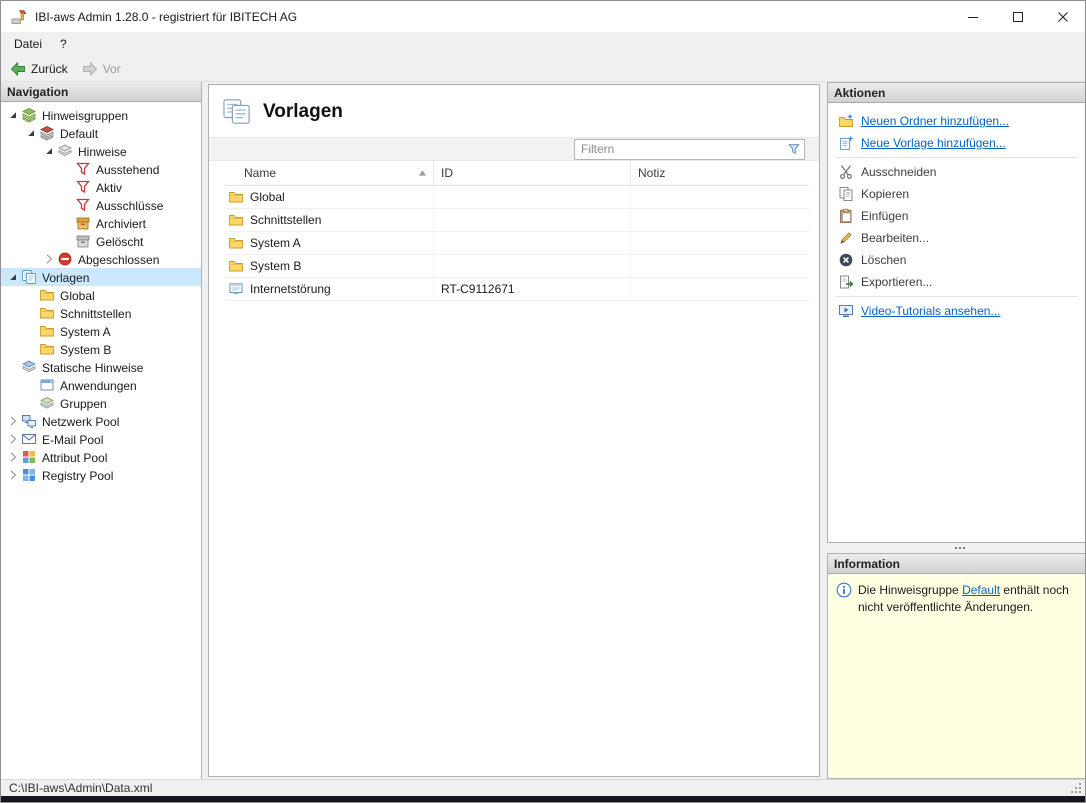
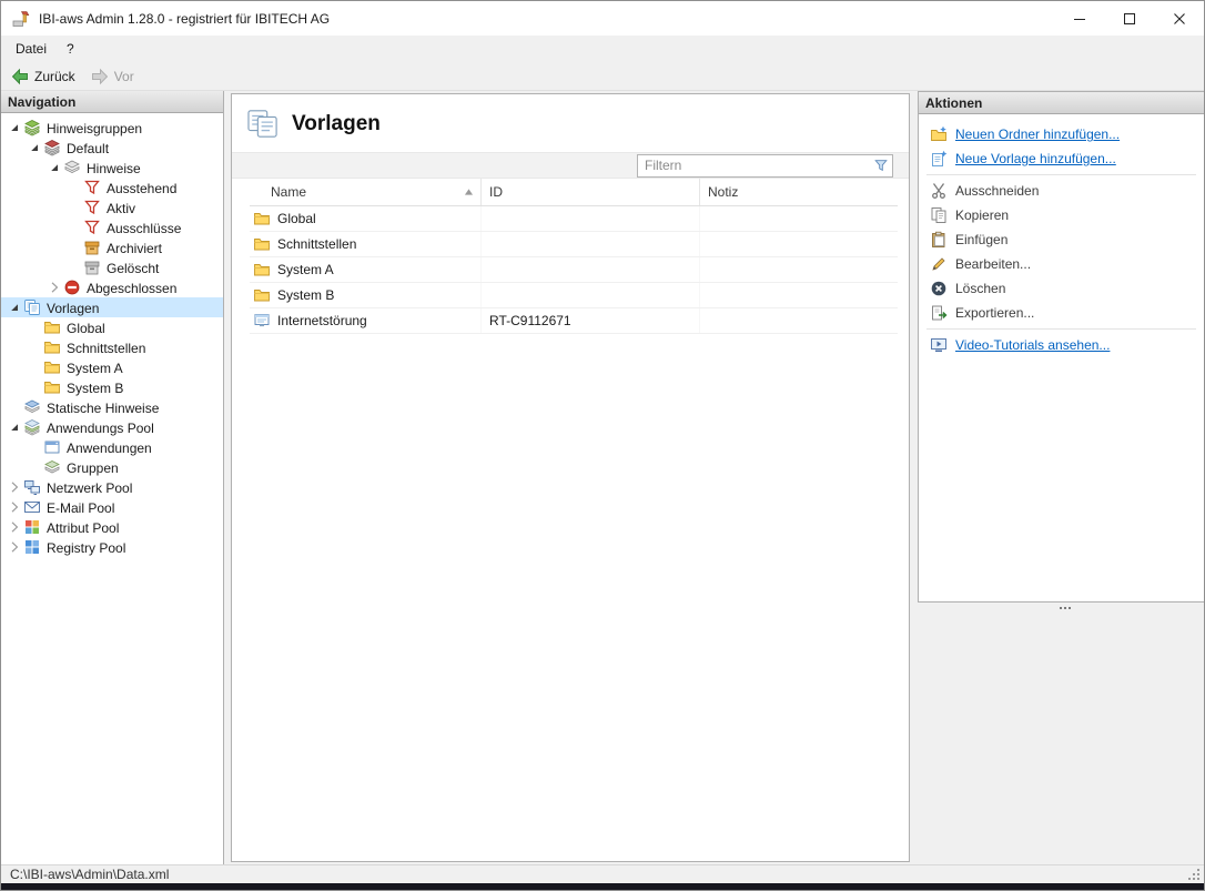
  IBI-aws Admin 1.28.0 - registriert für IBITECH AG
  Datei
  ?
  Zurück
  Vor
  Navigation
  Hinweisgruppen
  Default
  Hinweise
  Ausstehend
  Aktiv
  Ausschlüsse
  Archiviert
  Gelöscht
  Abgeschlossen
  Vorlagen
  Global
  Schnittstellen
  System A
  System B
  Statische Hinweise
+ Anwendungs Pool
  Anwendungen
  Gruppen
  Netzwerk Pool
  E-Mail Pool
  Attribut Pool
  Registry Pool
  Vorlagen
  Filtern
  Name
  ID
  Notiz
  Global
  Schnittstellen
  System A
  System B
  Internetstörung
  RT-C9112671
  Aktionen
  Neuen Ordner hinzufügen...
  Neue Vorlage hinzufügen...
  Ausschneiden
  Kopieren
  Einfügen
  Bearbeiten...
  Löschen
  Exportieren...
  Video-Tutorials ansehen...
- Information
- Die Hinweisgruppe Default enthält noch nicht veröffentlichte Änderungen.
  C:\IBI-aws\Admin\Data.xml
